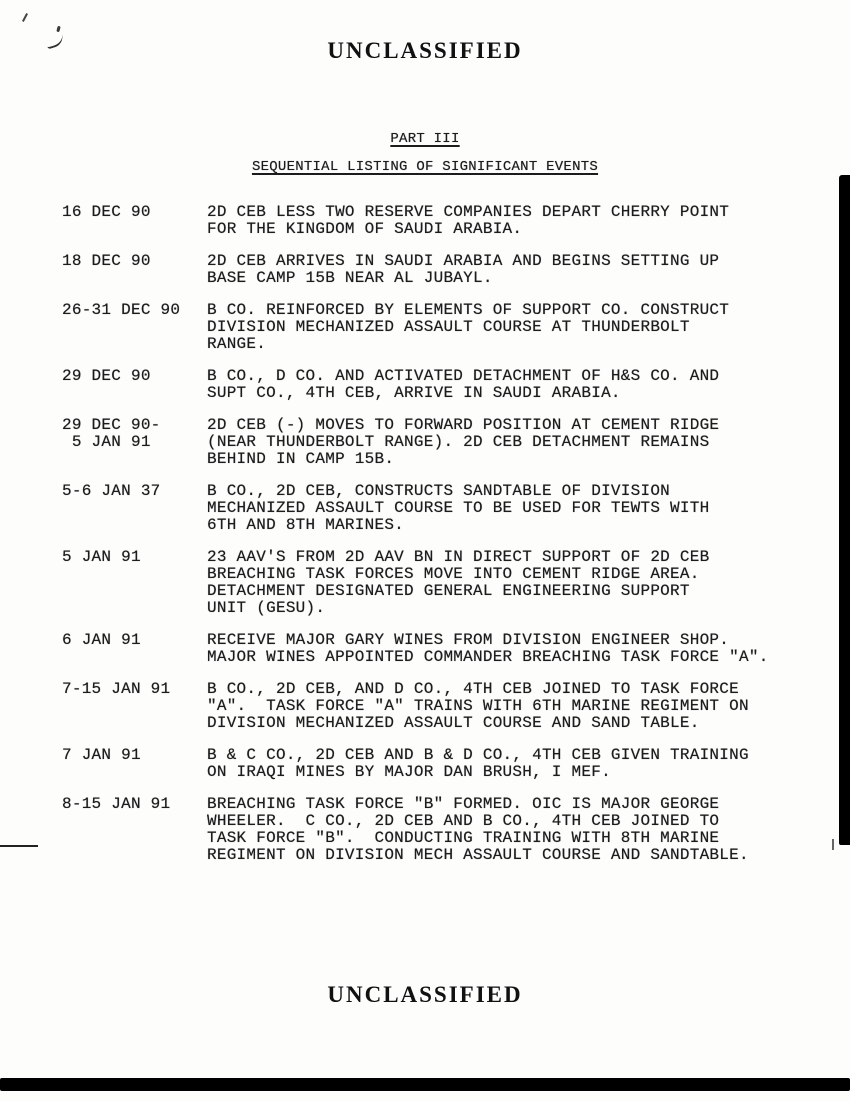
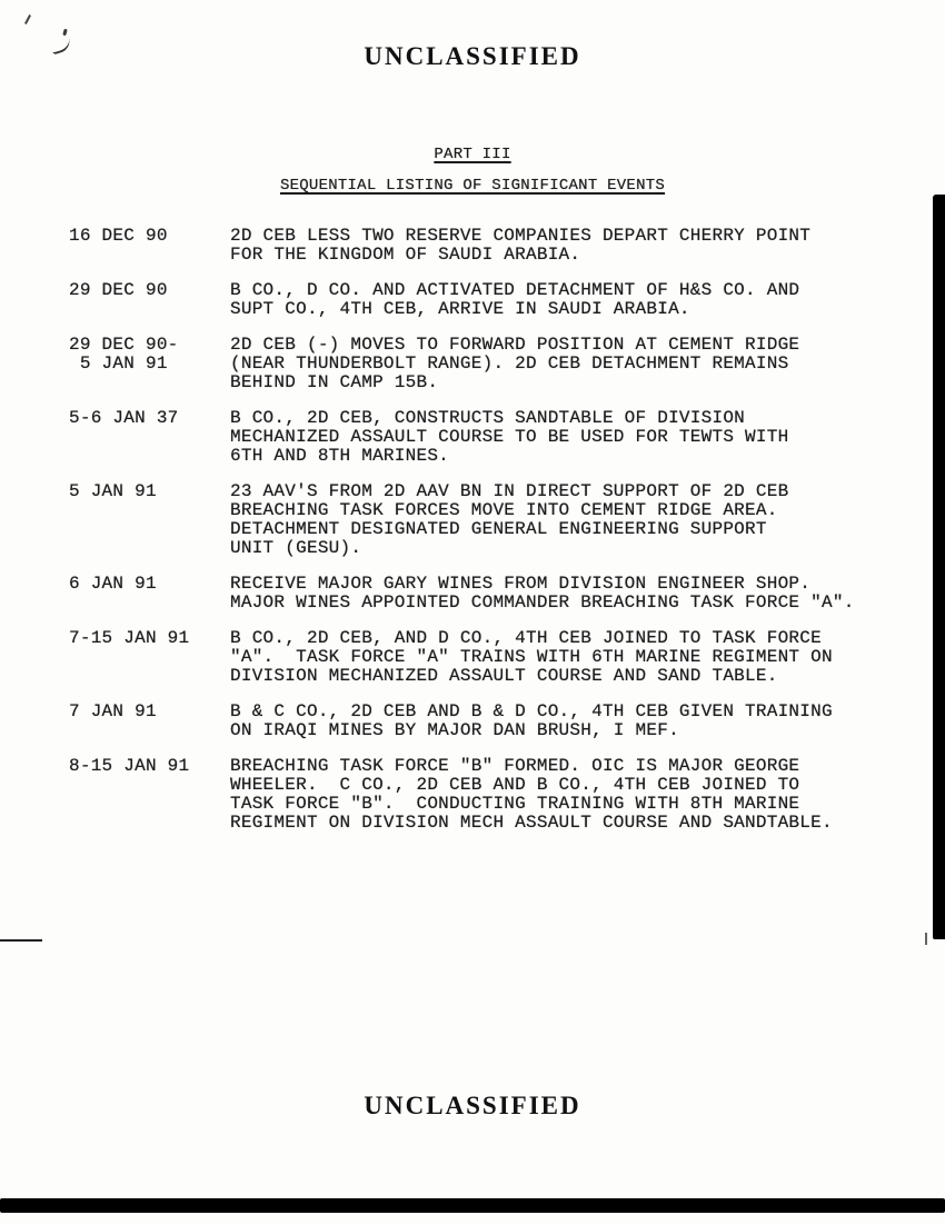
  UNCLASSIFIED
  PART III
  SEQUENTIAL LISTING OF SIGNIFICANT EVENTS
  16 DEC 90
  2D CEB LESS TWO RESERVE COMPANIES DEPART CHERRY POINT
  FOR THE KINGDOM OF SAUDI ARABIA.
- 18 DEC 90
- 2D CEB ARRIVES IN SAUDI ARABIA AND BEGINS SETTING UP
- BASE CAMP 15B NEAR AL JUBAYL.
- 26-31 DEC 90
- B CO. REINFORCED BY ELEMENTS OF SUPPORT CO. CONSTRUCT
- DIVISION MECHANIZED ASSAULT COURSE AT THUNDERBOLT
- RANGE.
  29 DEC 90
  B CO., D CO. AND ACTIVATED DETACHMENT OF H&S CO. AND
  SUPT CO., 4TH CEB, ARRIVE IN SAUDI ARABIA.
  29 DEC 90-
  5 JAN 91
  2D CEB (-) MOVES TO FORWARD POSITION AT CEMENT RIDGE
  (NEAR THUNDERBOLT RANGE). 2D CEB DETACHMENT REMAINS
  BEHIND IN CAMP 15B.
  5-6 JAN 37
  B CO., 2D CEB, CONSTRUCTS SANDTABLE OF DIVISION
  MECHANIZED ASSAULT COURSE TO BE USED FOR TEWTS WITH
  6TH AND 8TH MARINES.
  5 JAN 91
  23 AAV'S FROM 2D AAV BN IN DIRECT SUPPORT OF 2D CEB
  BREACHING TASK FORCES MOVE INTO CEMENT RIDGE AREA.
  DETACHMENT DESIGNATED GENERAL ENGINEERING SUPPORT
  UNIT (GESU).
  6 JAN 91
  RECEIVE MAJOR GARY WINES FROM DIVISION ENGINEER SHOP.
  MAJOR WINES APPOINTED COMMANDER BREACHING TASK FORCE "A".
  7-15 JAN 91
  B CO., 2D CEB, AND D CO., 4TH CEB JOINED TO TASK FORCE
  "A". TASK FORCE "A" TRAINS WITH 6TH MARINE REGIMENT ON
  DIVISION MECHANIZED ASSAULT COURSE AND SAND TABLE.
  7 JAN 91
  B & C CO., 2D CEB AND B & D CO., 4TH CEB GIVEN TRAINING
  ON IRAQI MINES BY MAJOR DAN BRUSH, I MEF.
  8-15 JAN 91
  BREACHING TASK FORCE "B" FORMED. OIC IS MAJOR GEORGE
  WHEELER. C CO., 2D CEB AND B CO., 4TH CEB JOINED TO
  TASK FORCE "B". CONDUCTING TRAINING WITH 8TH MARINE
  REGIMENT ON DIVISION MECH ASSAULT COURSE AND SANDTABLE.
  UNCLASSIFIED
